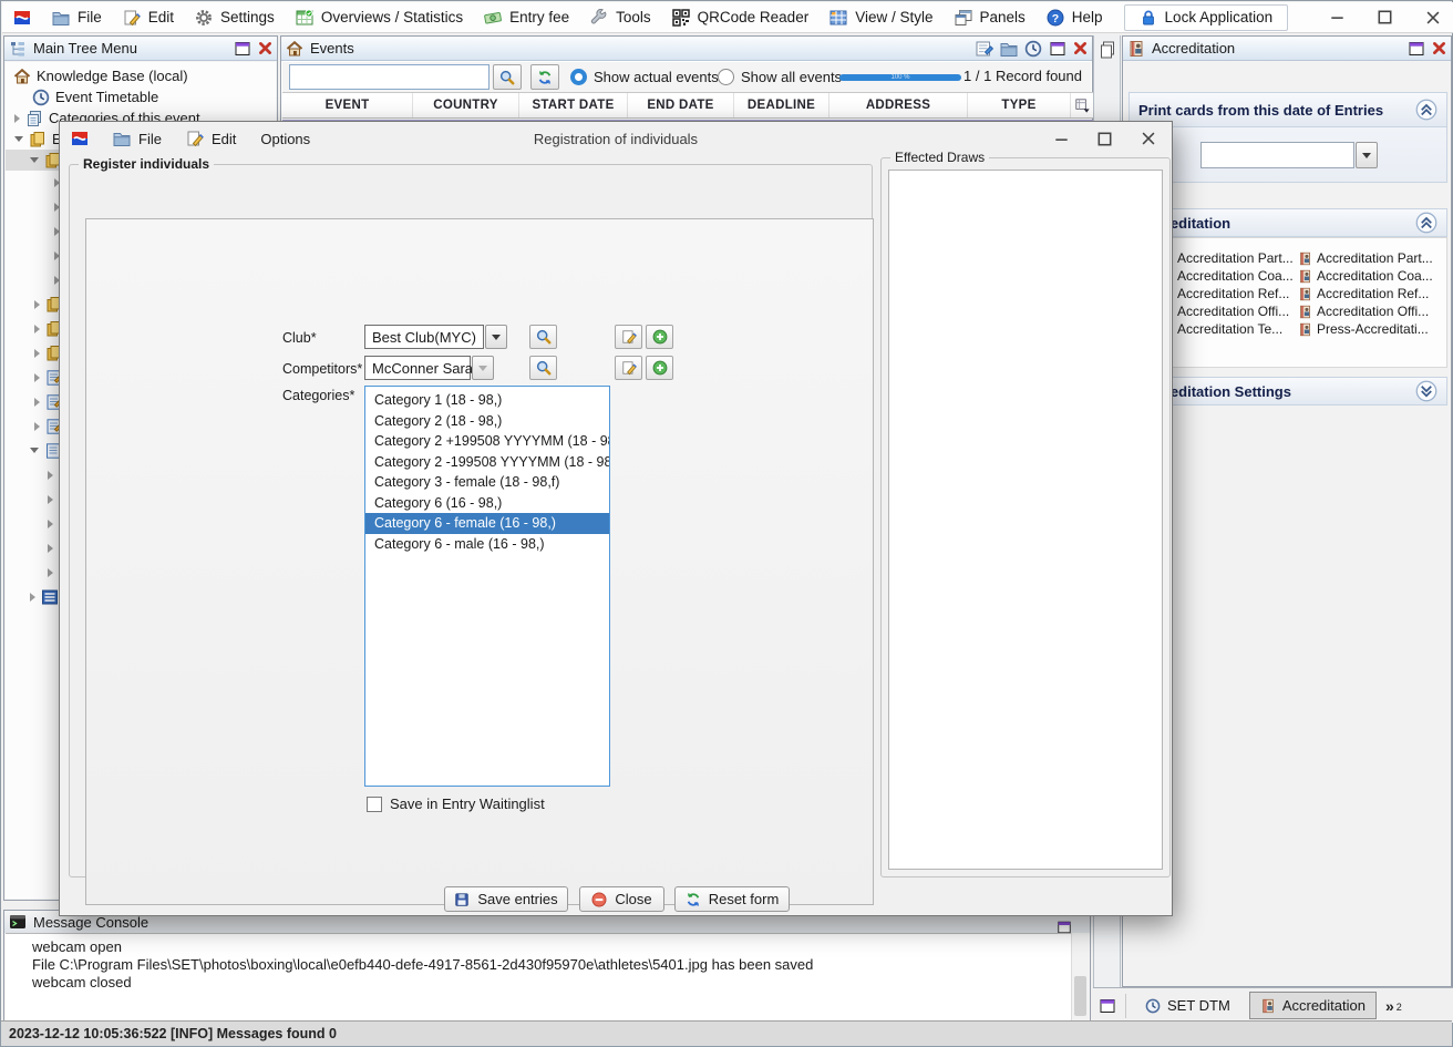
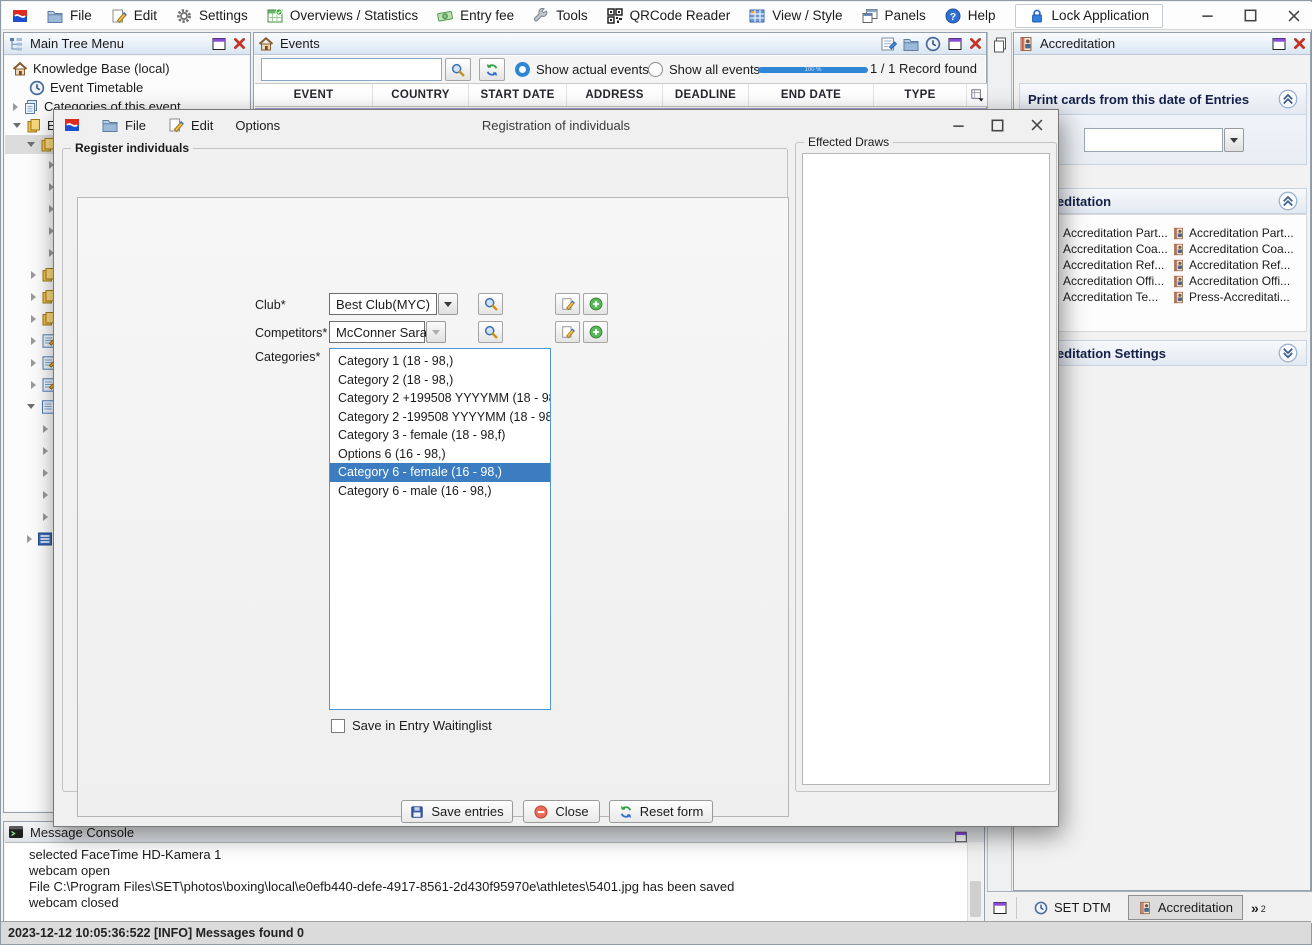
  File
  Edit
  Settings
  Overviews / Statistics
  Entry fee
  Tools
  QRCode Reader
  View / Style
  Panels
  Help
  Lock Application
  Main Tree Menu
  Knowledge Base (local)
  Event Timetable
  Categories of this event
  E
  Events
  Show actual events
  Show all events
  1 / 1 Record found
  EVENT
  COUNTRY
  START DATE
- END DATE
+ ADDRESS
  DEADLINE
- ADDRESS
+ END DATE
  TYPE
  Accreditation
  Print cards from this date of Entries
  Accreditation Part...
  Accreditation Coa...
  Accreditation Ref...
  Accreditation Offi...
  Accreditation Te...
  Accreditation Part...
  Accreditation Coa...
  Accreditation Ref...
  Accreditation Offi...
  Press-Accreditati...
  editation Settings
  Message Console
+ selected FaceTime HD-Kamera 1
  webcam open
  File C:\Program Files\SET\photos\boxing\local\e0efb440-defe-4917-8561-2d430f95970e\athletes\5401.jpg has been saved
  webcam closed
  SET DTM
  Accreditation
  »
  2
  2023-12-12 10:05:36:522 [INFO] Messages found 0
  File
  Edit
  Options
  Registration of individuals
  Register individuals
  Club*
  Best Club(MYC)
  Competitors*
  McConner Sara
  Categories*
  Category 1 (18 - 98,)
  Category 2 (18 - 98,)
  Category 2 +199508 YYYYMM (18 - 9
  Category 2 -199508 YYYYMM (18 - 98
  Category 3 - female (18 - 98,f)
- Category 6 (16 - 98,)
+ Options 6 (16 - 98,)
  Category 6 - female (16 - 98,)
  Category 6 - male (16 - 98,)
  Save in Entry Waitinglist
  Effected Draws
  Save entries
  Close
  Reset form
